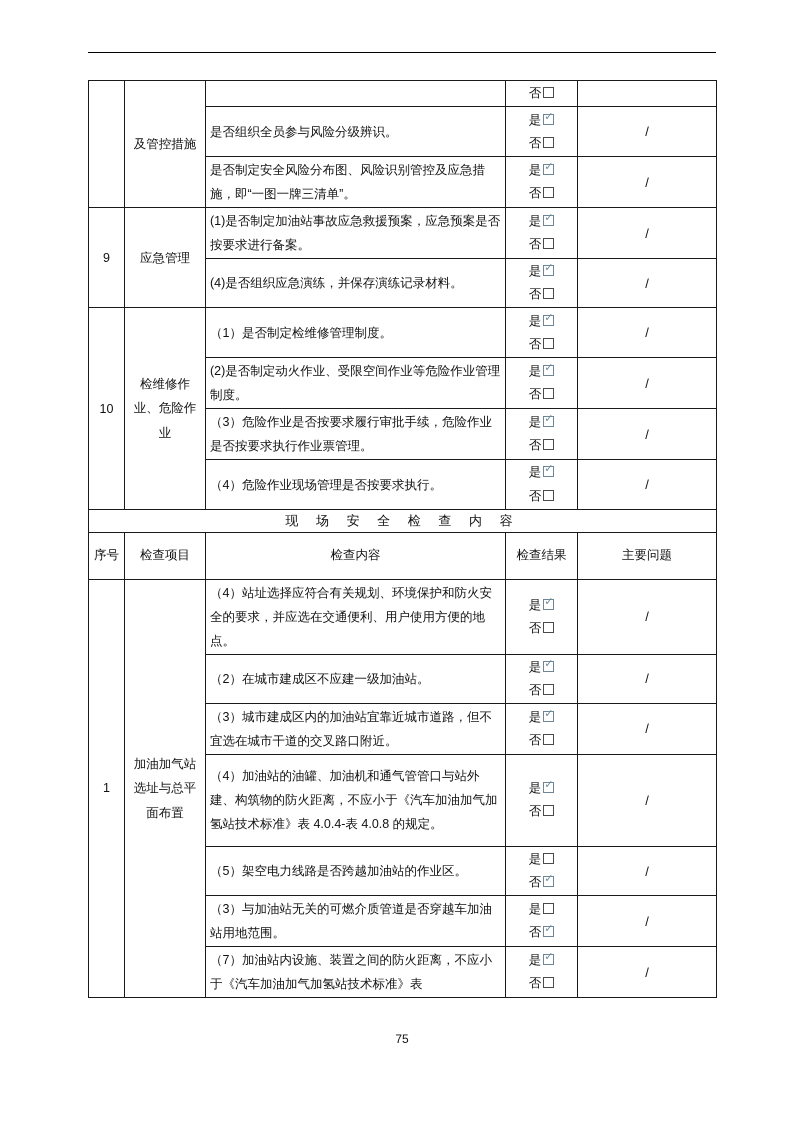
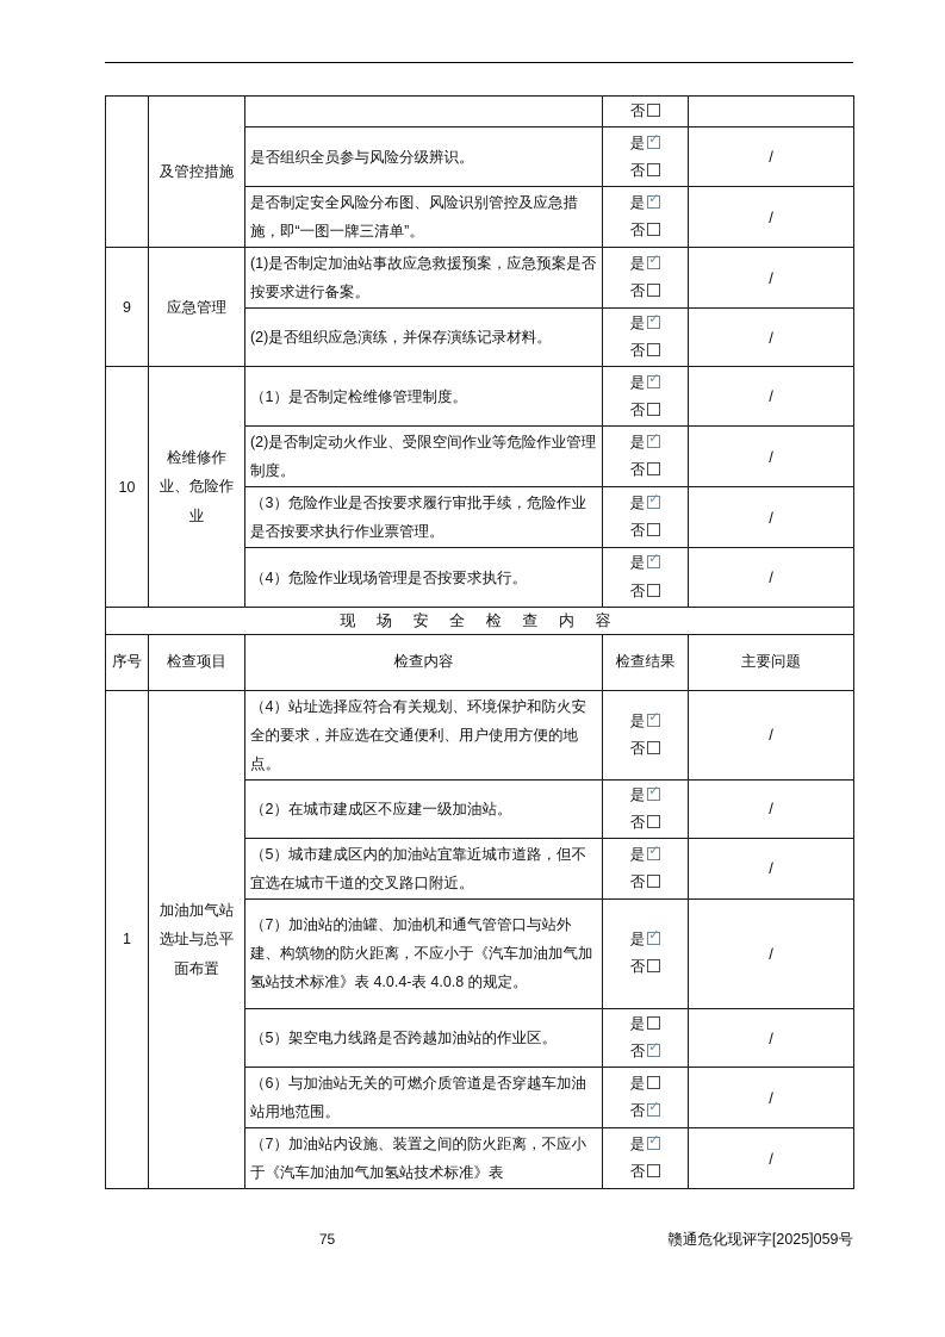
  	及管控措施		否
  是否组织全员参与风险分级辨识。	是 否	/
  是否制定安全风险分布图、风险识别管控及应急措施，即“一图一牌三清单”。	是 否	/
  9	应急管理	(1)是否制定加油站事故应急救援预案，应急预案是否按要求进行备案。	是 否	/
- (4)是否组织应急演练，并保存演练记录材料。	是 否	/
+ (2)是否组织应急演练，并保存演练记录材料。	是 否	/
  10	检维修作业、危险作业	（1）是否制定检维修管理制度。	是 否	/
  (2)是否制定动火作业、受限空间作业等危险作业管理制度。	是 否	/
  （3）危险作业是否按要求履行审批手续，危险作业是否按要求执行作业票管理。	是 否	/
  （4）危险作业现场管理是否按要求执行。	是 否	/
  现 场 安 全 检 查 内 容
  序号	检查项目	检查内容	检查结果	主要问题
  1	加油加气站选址与总平面布置	（4）站址选择应符合有关规划、环境保护和防火安全的要求，并应选在交通便利、用户使用方便的地点。	是 否	/
  （2）在城市建成区不应建一级加油站。	是 否	/
- （3）城市建成区内的加油站宜靠近城市道路，但不宜选在城市干道的交叉路口附近。	是 否	/
+ （5）城市建成区内的加油站宜靠近城市道路，但不宜选在城市干道的交叉路口附近。	是 否	/
- （4）加油站的油罐、加油机和通气管管口与站外建、构筑物的防火距离，不应小于《汽车加油加气加氢站技术标准》表 4.0.4-表 4.0.8 的规定。	是 否	/
+ （7）加油站的油罐、加油机和通气管管口与站外建、构筑物的防火距离，不应小于《汽车加油加气加氢站技术标准》表 4.0.4-表 4.0.8 的规定。	是 否	/
  （5）架空电力线路是否跨越加油站的作业区。	是 否	/
- （3）与加油站无关的可燃介质管道是否穿越车加油站用地范围。	是 否	/
+ （6）与加油站无关的可燃介质管道是否穿越车加油站用地范围。	是 否	/
  （7）加油站内设施、装置之间的防火距离，不应小于《汽车加油加气加氢站技术标准》表	是 否	/
  75
+ 赣通危化现评字[2025]059号
